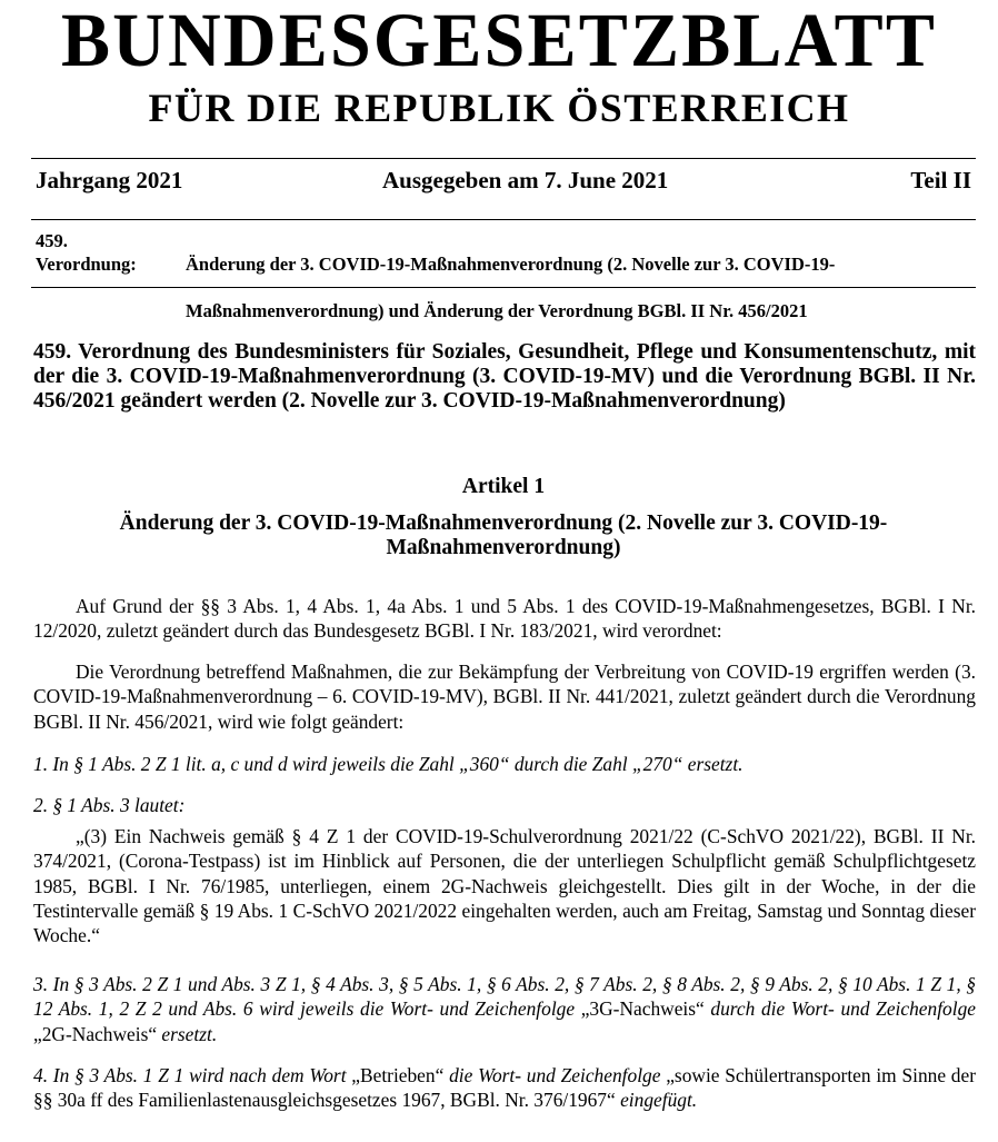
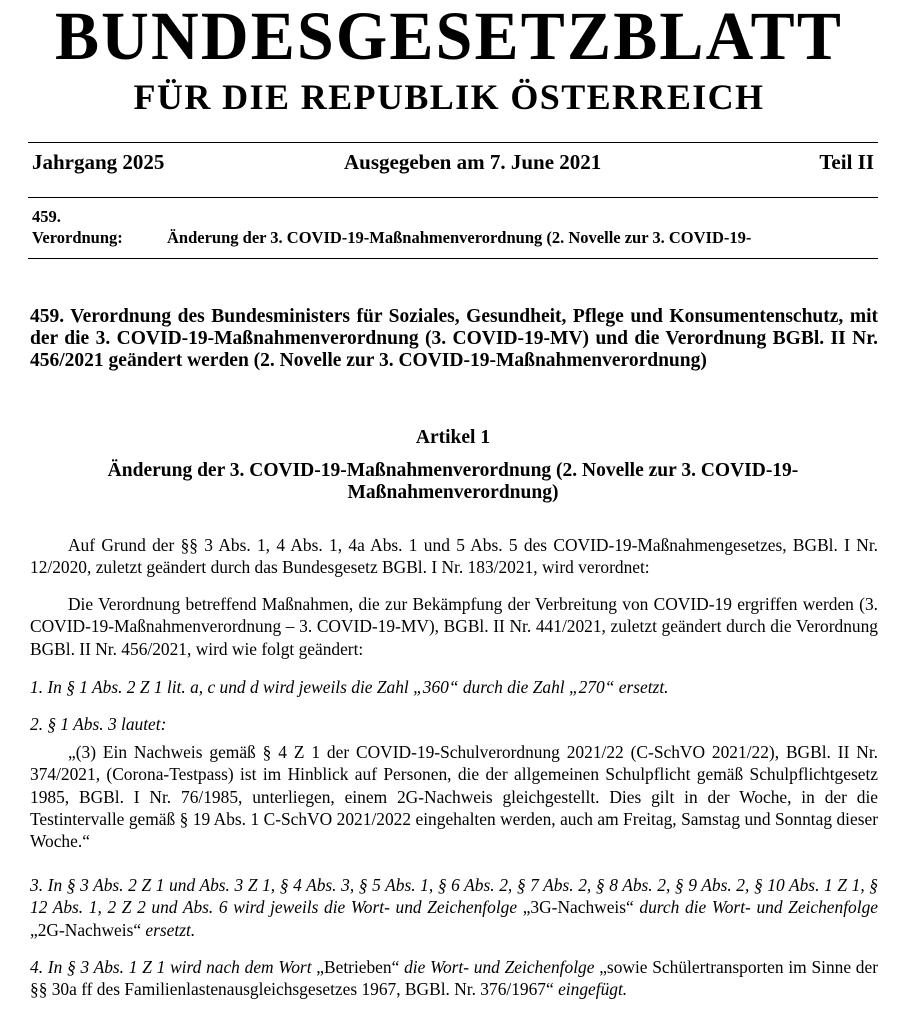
  BUNDESGESETZBLATT
  FÜR DIE REPUBLIK ÖSTERREICH
- Jahrgang 2021
+ Jahrgang 2025
  Ausgegeben am 7. June 2021
  Teil II
  459.
  Verordnung:
  Änderung der 3. COVID-19-Maßnahmenverordnung (2. Novelle zur 3. COVID-19-
- Maßnahmenverordnung) und Änderung der Verordnung BGBl. II Nr. 456/2021
  459. Verordnung des Bundesministers für Soziales, Gesundheit, Pflege und Konsumentenschutz, mit der die 3. COVID-19-Maßnahmenverordnung (3. COVID-19-MV) und die Verordnung BGBl. II Nr. 456/2021 geändert werden (2. Novelle zur 3. COVID-19-Maßnahmenverordnung)
  Artikel 1
  Änderung der 3. COVID-19-Maßnahmenverordnung (2. Novelle zur 3. COVID-19-
  Maßnahmenverordnung)
- Auf Grund der §§ 3 Abs. 1, 4 Abs. 1, 4a Abs. 1 und 5 Abs. 1 des COVID-19-Maßnahmengesetzes, BGBl. I Nr. 12/2020, zuletzt geändert durch das Bundesgesetz BGBl. I Nr. 183/2021, wird verordnet:
+ Auf Grund der §§ 3 Abs. 1, 4 Abs. 1, 4a Abs. 1 und 5 Abs. 5 des COVID-19-Maßnahmengesetzes, BGBl. I Nr. 12/2020, zuletzt geändert durch das Bundesgesetz BGBl. I Nr. 183/2021, wird verordnet:
- Die Verordnung betreffend Maßnahmen, die zur Bekämpfung der Verbreitung von COVID-19 ergriffen werden (3. COVID-19-Maßnahmenverordnung – 6. COVID-19-MV), BGBl. II Nr. 441/2021, zuletzt geändert durch die Verordnung BGBl. II Nr. 456/2021, wird wie folgt geändert:
+ Die Verordnung betreffend Maßnahmen, die zur Bekämpfung der Verbreitung von COVID-19 ergriffen werden (3. COVID-19-Maßnahmenverordnung – 3. COVID-19-MV), BGBl. II Nr. 441/2021, zuletzt geändert durch die Verordnung BGBl. II Nr. 456/2021, wird wie folgt geändert:
  1. In § 1 Abs. 2 Z 1 lit. a, c und d wird jeweils die Zahl „360“ durch die Zahl „270“ ersetzt.
  2. § 1 Abs. 3 lautet:
- „(3) Ein Nachweis gemäß § 4 Z 1 der COVID-19-Schulverordnung 2021/22 (C-SchVO 2021/22), BGBl. II Nr. 374/2021, (Corona-Testpass) ist im Hinblick auf Personen, die der unterliegen Schulpflicht gemäß Schulpflichtgesetz 1985, BGBl. I Nr. 76/1985, unterliegen, einem 2G-Nachweis gleichgestellt. Dies gilt in der Woche, in der die Testintervalle gemäß § 19 Abs. 1 C-SchVO 2021/2022 eingehalten werden, auch am Freitag, Samstag und Sonntag dieser Woche.“
+ „(3) Ein Nachweis gemäß § 4 Z 1 der COVID-19-Schulverordnung 2021/22 (C-SchVO 2021/22), BGBl. II Nr. 374/2021, (Corona-Testpass) ist im Hinblick auf Personen, die der allgemeinen Schulpflicht gemäß Schulpflichtgesetz 1985, BGBl. I Nr. 76/1985, unterliegen, einem 2G-Nachweis gleichgestellt. Dies gilt in der Woche, in der die Testintervalle gemäß § 19 Abs. 1 C-SchVO 2021/2022 eingehalten werden, auch am Freitag, Samstag und Sonntag dieser Woche.“
  3. In § 3 Abs. 2 Z 1 und Abs. 3 Z 1, § 4 Abs. 3, § 5 Abs. 1, § 6 Abs. 2, § 7 Abs. 2, § 8 Abs. 2, § 9 Abs. 2, § 10 Abs. 1 Z 1, § 12 Abs. 1, 2 Z 2 und Abs. 6 wird jeweils die Wort- und Zeichenfolge „3G-Nachweis“ durch die Wort- und Zeichenfolge „2G-Nachweis“ ersetzt.
  4. In § 3 Abs. 1 Z 1 wird nach dem Wort „Betrieben“ die Wort- und Zeichenfolge „sowie Schülertransporten im Sinne der §§ 30a ff des Familienlastenausgleichsgesetzes 1967, BGBl. Nr. 376/1967“ eingefügt.
